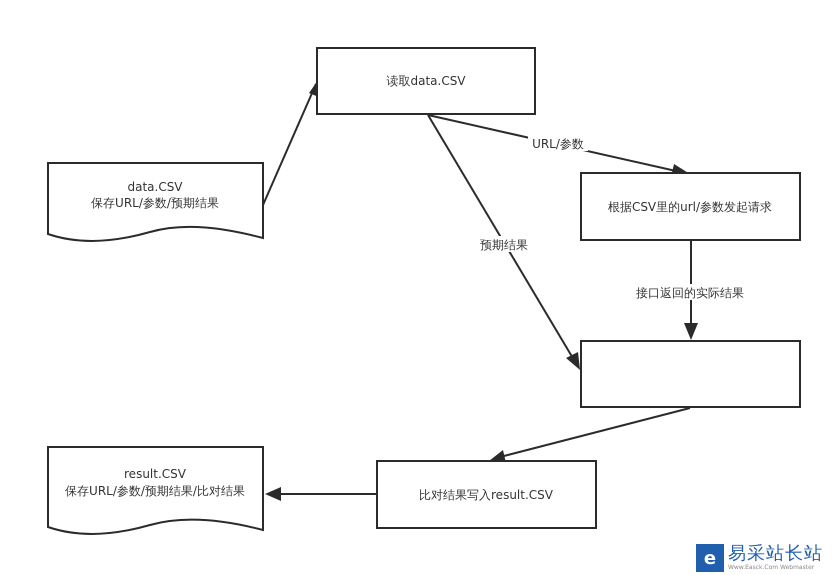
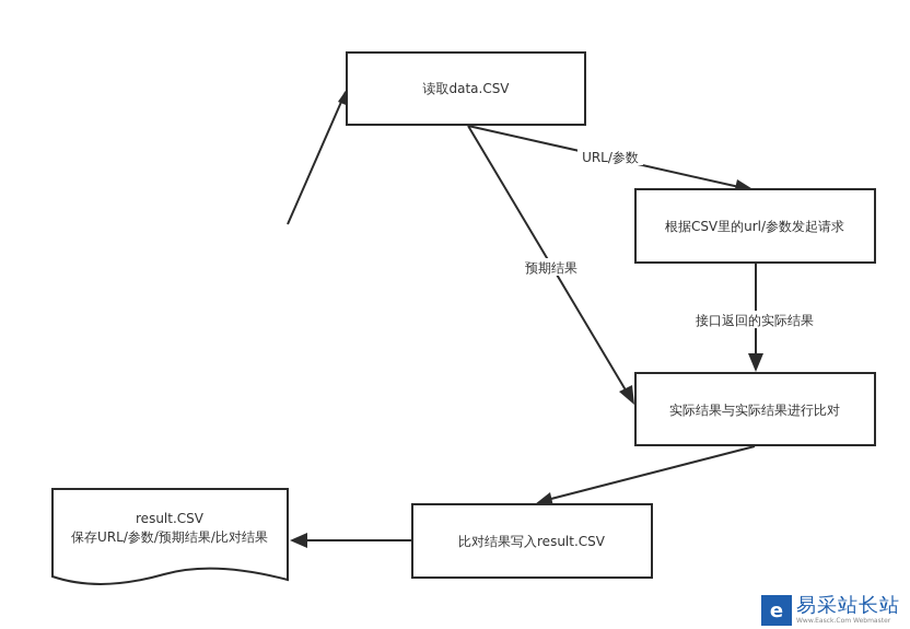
  URL/参数
  预期结果
  接口返回的实际结果
- data.CSV
- 保存URL/参数/预期结果
  读取data.CSV
  根据CSV里的url/参数发起请求
+ 实际结果与实际结果进行比对
  比对结果写入result.CSV
  result.CSV
  保存URL/参数/预期结果/比对结果
  e
  易采站长站
